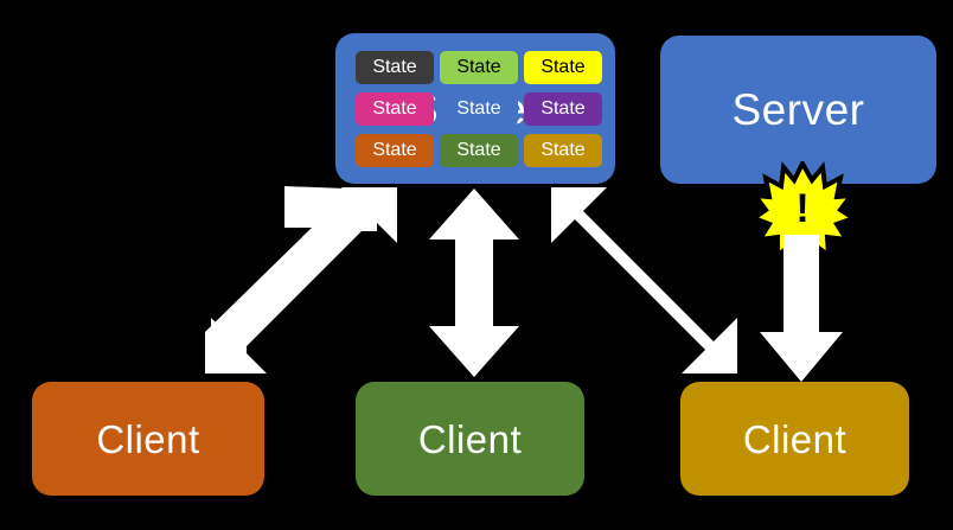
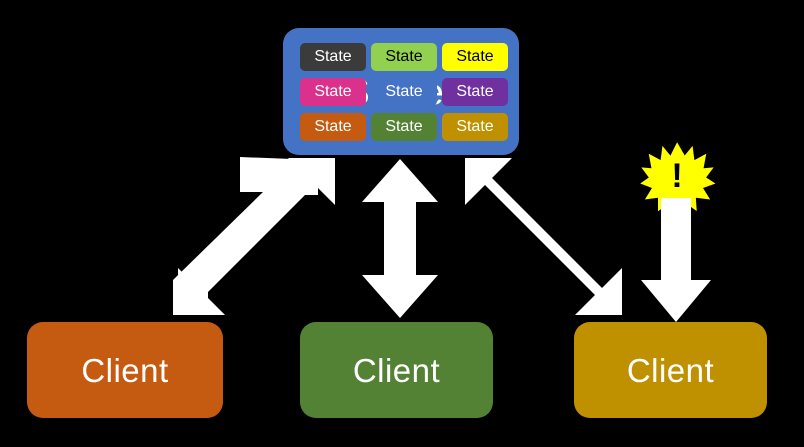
  State
  State
  State
  State
  State
  State
  State
  State
  State
- Server
  !
  Client
  Client
  Client
